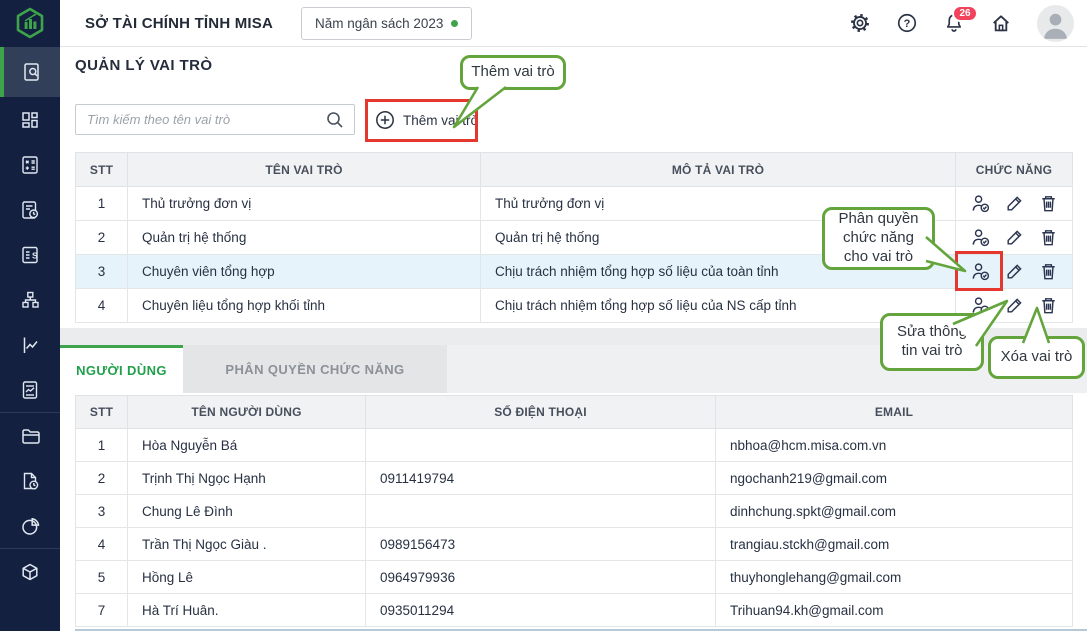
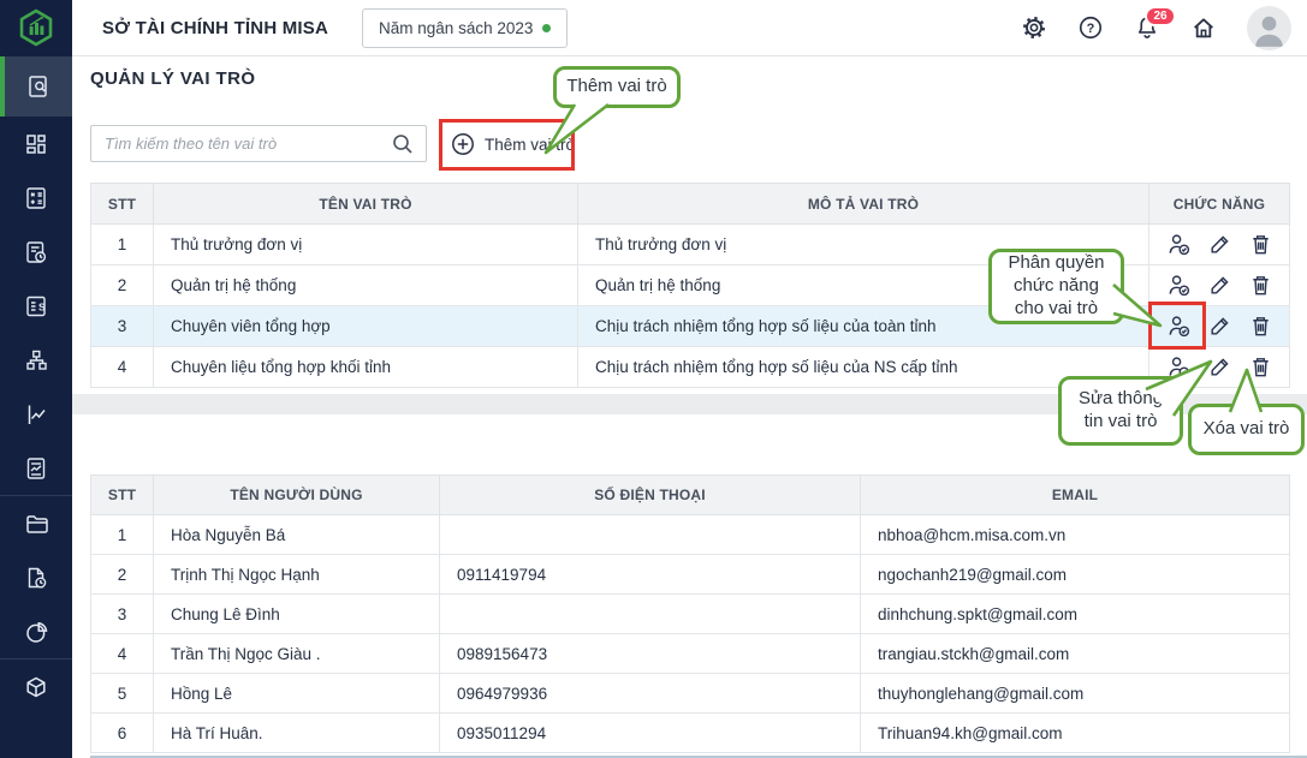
  SỞ TÀI CHÍNH TỈNH MISA
  Năm ngân sách 2023
  ?
  26
  S
  QUẢN LÝ VAI TRÒ
  Tìm kiếm theo tên vai trò
  Thêm varò
  STT	TÊN VAI TRÒ	MÔ TẢ VAI TRÒ	CHỨC NĂNG
  1	Thủ trưởng đơn vị	Thủ trưởng đơn vị
  2	Quản trị hệ thống	Quản trị hệ thống
  3	Chuyên viên tổng hợp	Chịu trách nhiệm tổng hợp số liệu của toàn tỉnh
  4	Chuyên liệu tổng hợp khối tỉnh	Chịu trách nhiệm tổng hợp số liệu của NS cấp tỉnh
- NGƯỜI DÙNG
- PHÂN QUYỀN CHỨC NĂNG
  STT	TÊN NGƯỜI DÙNG	SỐ ĐIỆN THOẠI	EMAIL
  1	Hòa Nguyễn Bá		nbhoa@hcm.misa.com.vn
  2	Trịnh Thị Ngọc Hạnh	0911419794	ngochanh219@gmail.com
  3	Chung Lê Đình		dinhchung.spkt@gmail.com
  4	Trần Thị Ngọc Giàu .	0989156473	trangiau.stckh@gmail.com
  5	Hồng Lê	0964979936	thuyhonglehang@gmail.com
- 7	Hà Trí Huân.	0935011294	Trihuan94.kh@gmail.com
+ 6	Hà Trí Huân.	0935011294	Trihuan94.kh@gmail.com
  Thêm vai trò
  Phân quyền
  chức năng
  cho vai trò
  Sửa thôn
  tin vai trò
  Xóa vai trò
